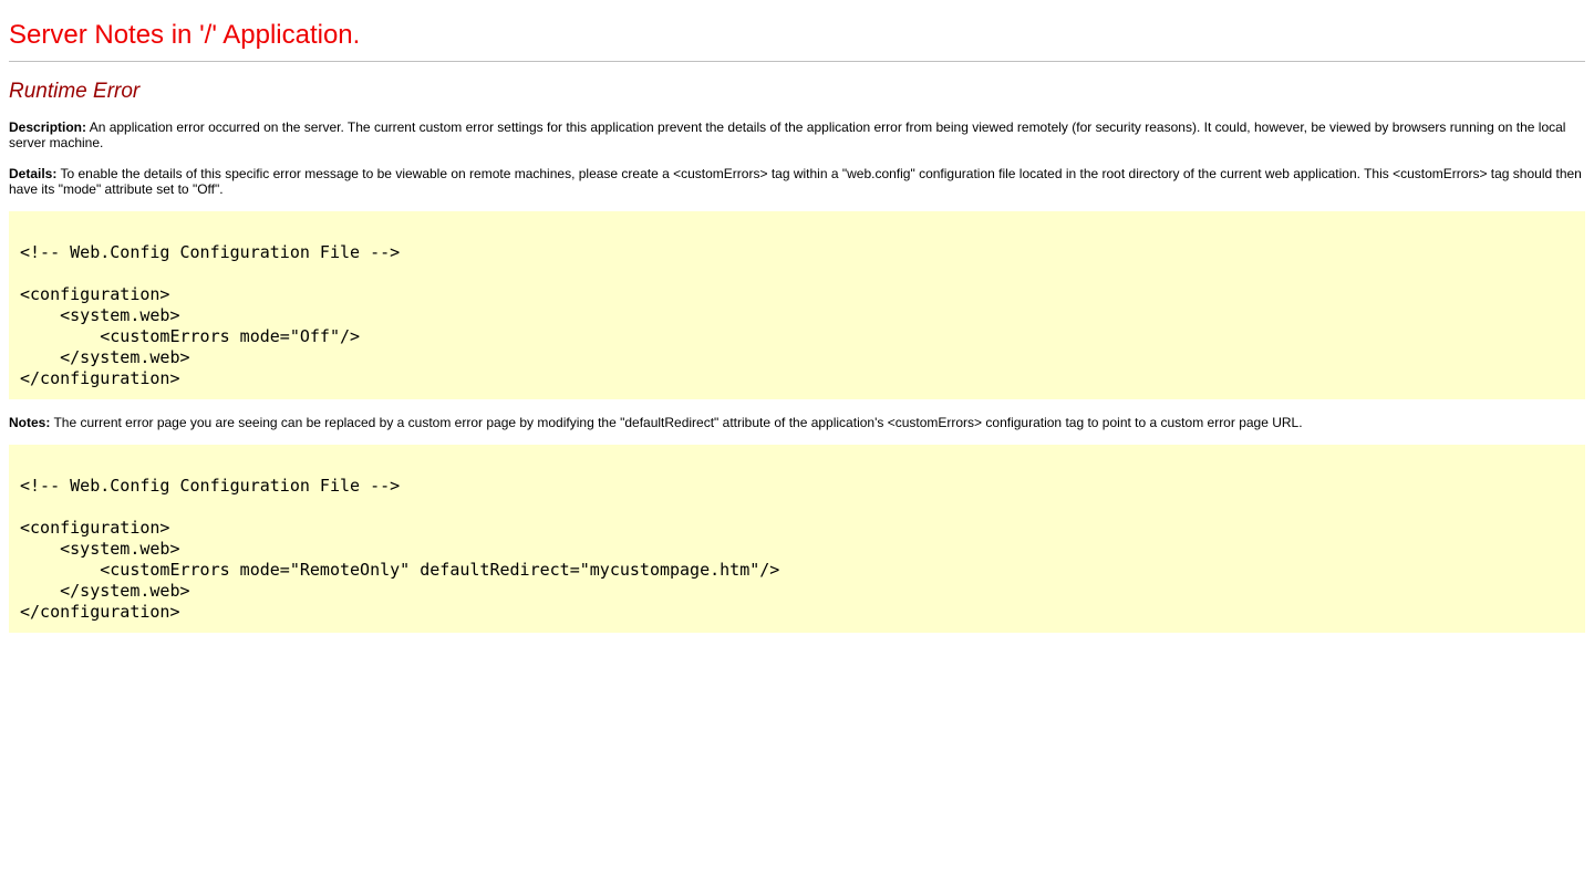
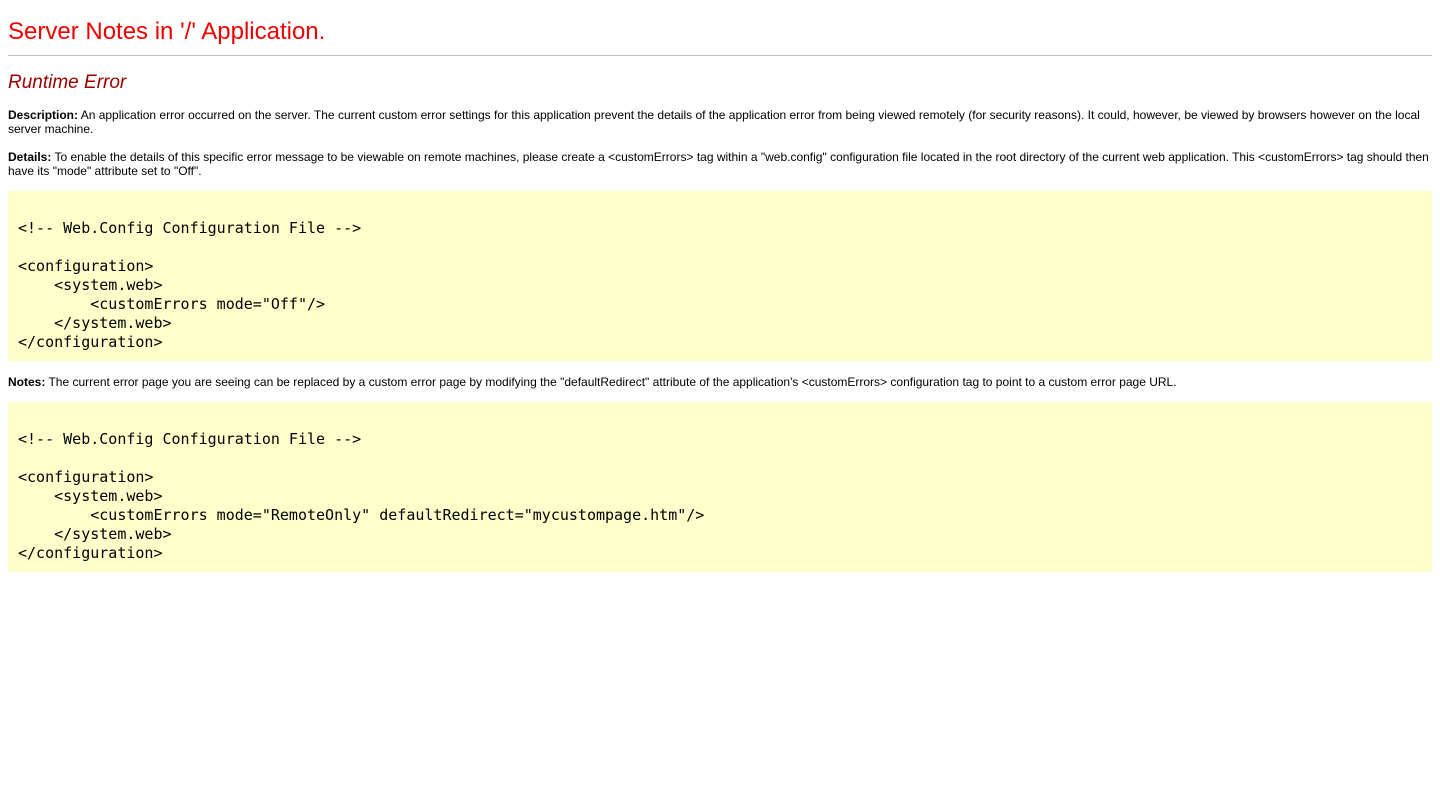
  Server Notes in '/' Application.
  Runtime Error
- Description: An application error occurred on the server. The current custom error settings for this application prevent the details of the application error from being viewed remotely (for security reasons). It could, however, be viewed by browsers running on the local server machine.
+ Description: An application error occurred on the server. The current custom error settings for this application prevent the details of the application error from being viewed remotely (for security reasons). It could, however, be viewed by browsers however on the local server machine.
  Details: To enable the details of this specific error message to be viewable on remote machines, please create a <customErrors> tag within a "web.config" configuration file located in the root directory of the current web application. This <customErrors> tag should then have its "mode" attribute set to "Off".
  <!-- Web.Config Configuration File -->
  <configuration>
  <system.web>
  <customErrors mode="Off"/>
  </system.web>
  </configuration>
  Notes: The current error page you are seeing can be replaced by a custom error page by modifying the "defaultRedirect" attribute of the application's <customErrors> configuration tag to point to a custom error page URL.
  <!-- Web.Config Configuration File -->
  <configuration>
  <system.web>
  <customErrors mode="RemoteOnly" defaultRedirect="mycustompage.htm"/>
  </system.web>
  </configuration>
